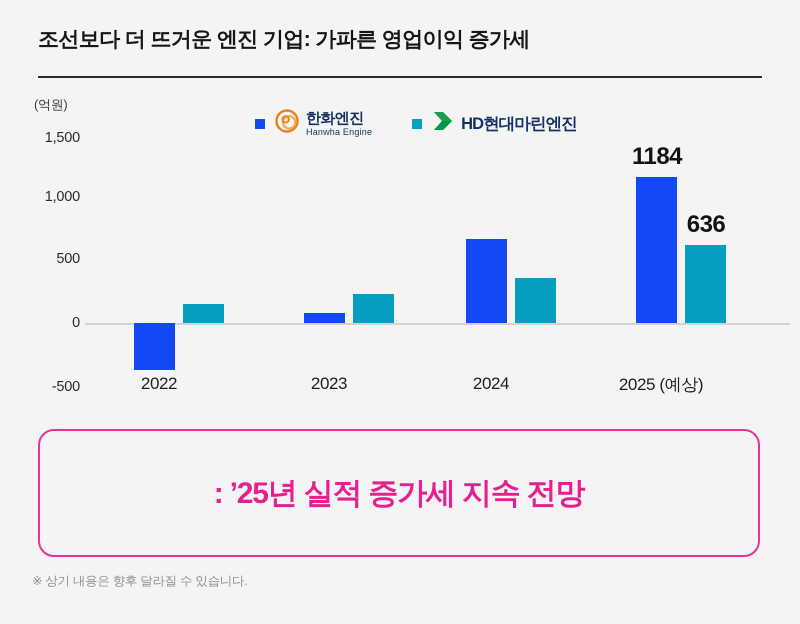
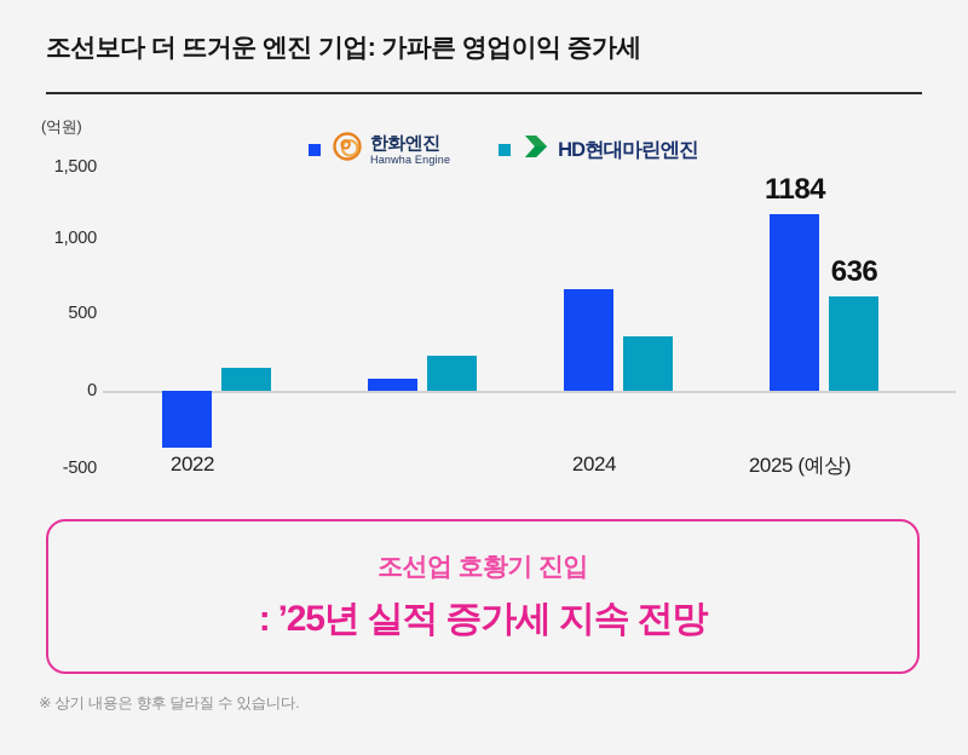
  조선보다 더 뜨거운 엔진 기업: 가파른 영업이익 증가세
  한화엔진
  Hanwha Engine
  HD현대마린엔진
  (억원)
  1,500
  1,000
  500
  0
  -500
  1184
  636
  2022
- 2023
  2024
  2025 (예상)
+ 조선업 호황기 진입
  : ’25년 실적 증가세 지속 전망
  ※ 상기 내용은 향후 달라질 수 있습니다.
